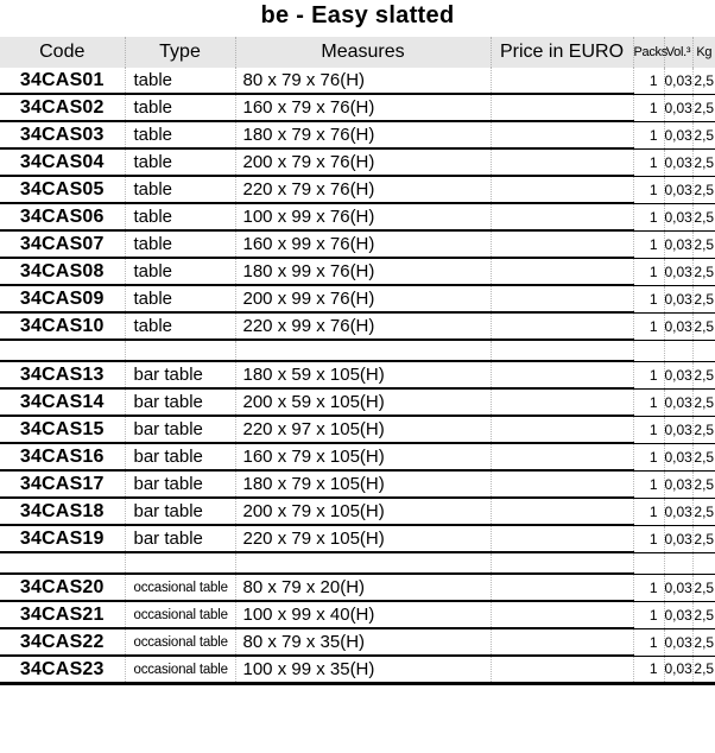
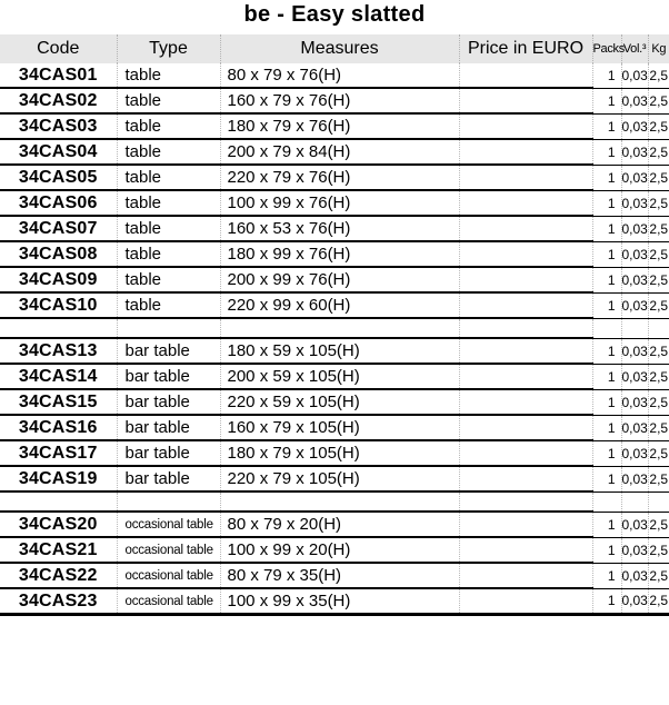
  be - Easy slatted
  Code	Type	Measures	Price in EURO	Packs	Vol.³	Kg
  34CAS01	table	80 x 79 x 76(H)		1	0,03	2,5
  34CAS02	table	160 x 79 x 76(H)		1	0,03	2,5
  34CAS03	table	180 x 79 x 76(H)		1	0,03	2,5
- 34CAS04	table	200 x 79 x 76(H)		1	0,03	2,5
+ 34CAS04	table	200 x 79 x 84(H)		1	0,03	2,5
  34CAS05	table	220 x 79 x 76(H)		1	0,03	2,5
  34CAS06	table	100 x 99 x 76(H)		1	0,03	2,5
- 34CAS07	table	160 x 99 x 76(H)		1	0,03	2,5
+ 34CAS07	table	160 x 53 x 76(H)		1	0,03	2,5
  34CAS08	table	180 x 99 x 76(H)		1	0,03	2,5
  34CAS09	table	200 x 99 x 76(H)		1	0,03	2,5
- 34CAS10	table	220 x 99 x 76(H)		1	0,03	2,5
+ 34CAS10	table	220 x 99 x 60(H)		1	0,03	2,5
  34CAS13	bar table	180 x 59 x 105(H)		1	0,03	2,5
  34CAS14	bar table	200 x 59 x 105(H)		1	0,03	2,5
- 34CAS15	bar table	220 x 97 x 105(H)		1	0,03	2,5
+ 34CAS15	bar table	220 x 59 x 105(H)		1	0,03	2,5
  34CAS16	bar table	160 x 79 x 105(H)		1	0,03	2,5
  34CAS17	bar table	180 x 79 x 105(H)		1	0,03	2,5
- 34CAS18	bar table	200 x 79 x 105(H)		1	0,03	2,5
  34CAS19	bar table	220 x 79 x 105(H)		1	0,03	2,5
  34CAS20	occasional table	80 x 79 x 20(H)		1	0,03	2,5
- 34CAS21	occasional table	100 x 99 x 40(H)		1	0,03	2,5
+ 34CAS21	occasional table	100 x 99 x 20(H)		1	0,03	2,5
  34CAS22	occasional table	80 x 79 x 35(H)		1	0,03	2,5
  34CAS23	occasional table	100 x 99 x 35(H)		1	0,03	2,5
